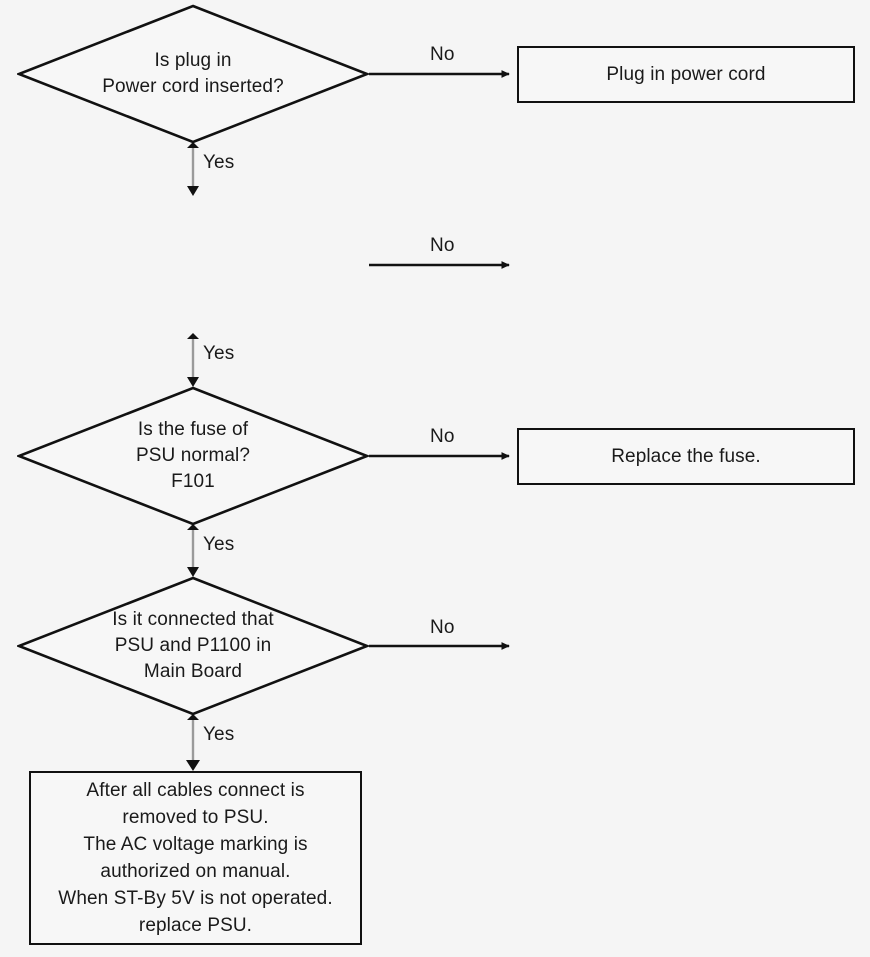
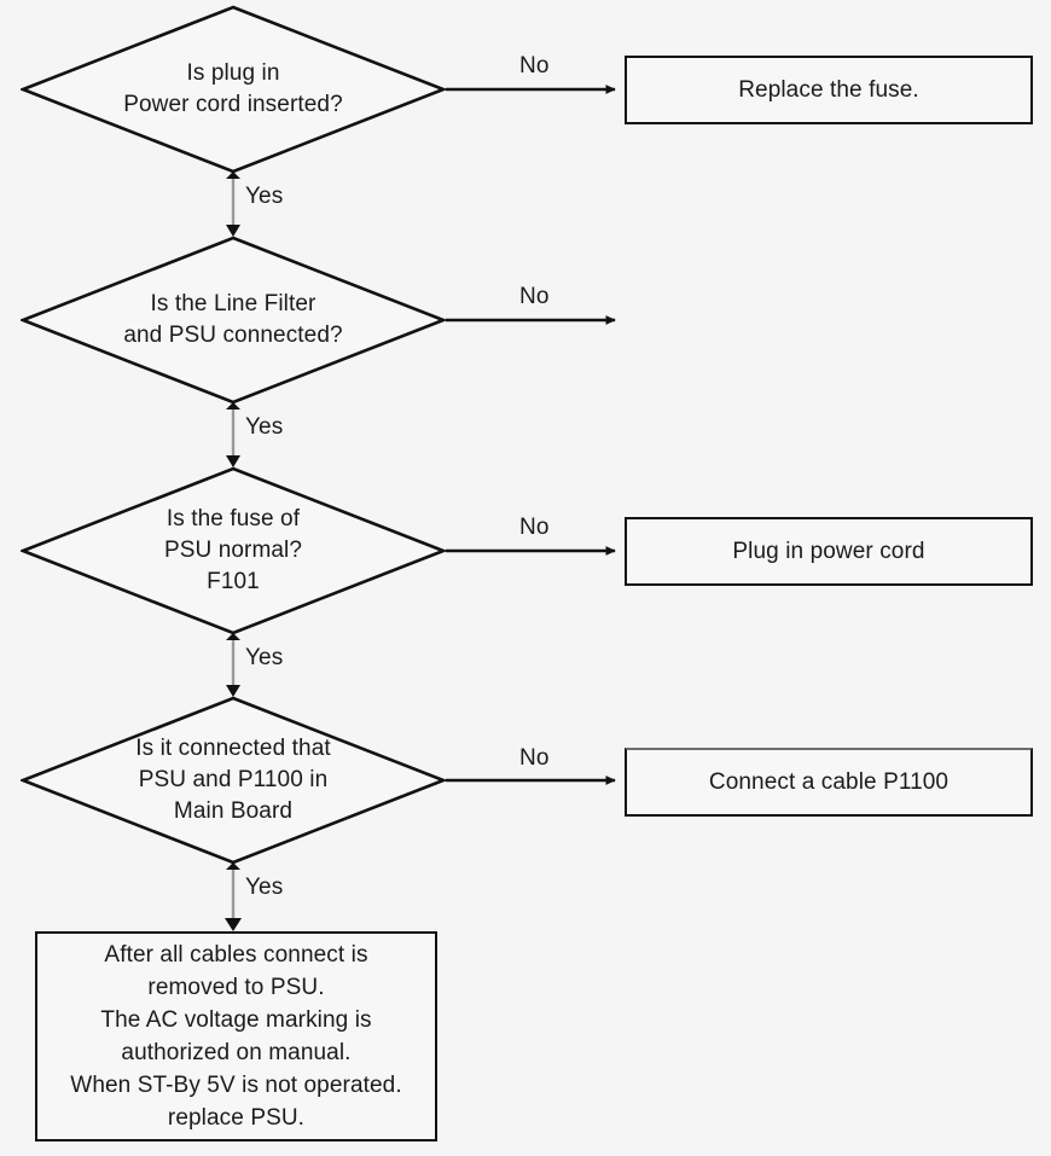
  Is plug in
  Power cord inserted?
  Yes
  No
- Plug in power cord
+ Replace the fuse.
+ Is the Line Filter
+ and PSU connected?
  Yes
  No
  Is the fuse of
  PSU normal?
  F101
  Yes
  No
- Replace the fuse.
+ Plug in power cord
  Is it connected that
  PSU and P1100 in
  Main Board
  Yes
  No
+ Connect a cable P1100
  After all cables connect is
  removed to PSU.
  The AC voltage marking is
  authorized on manual.
  When ST-By 5V is not operated.
  replace PSU.
